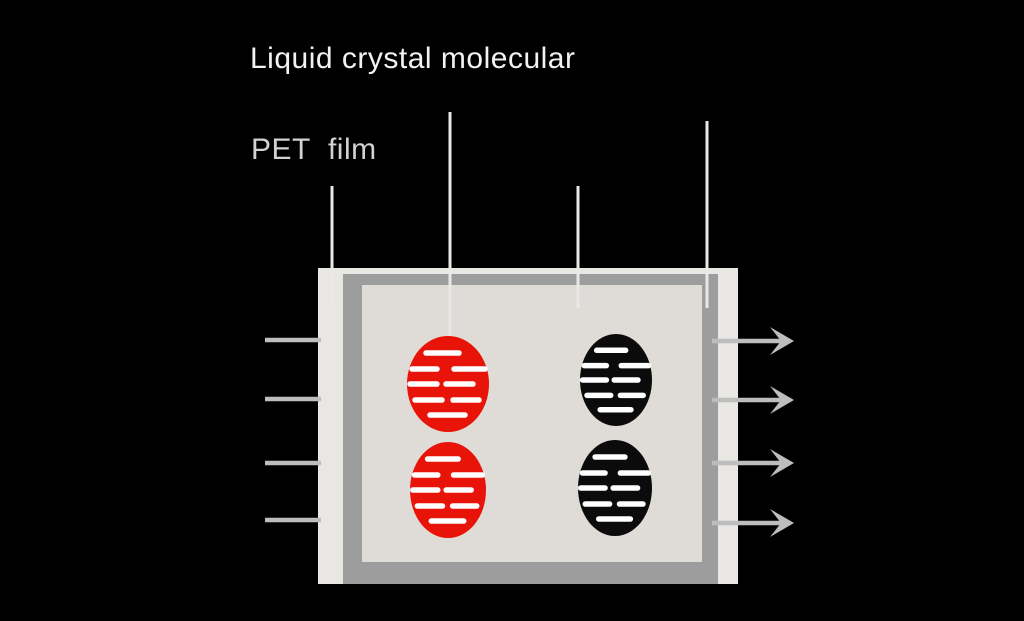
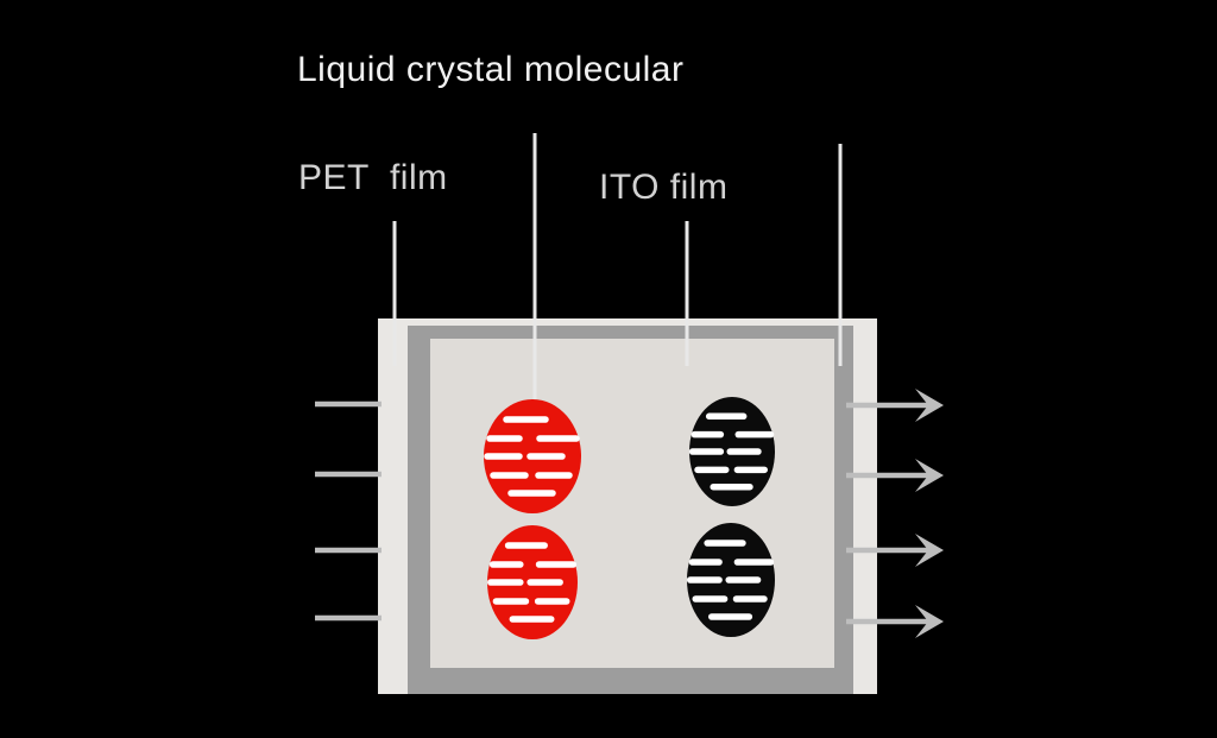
  Liquid crystal molecular
  PET film
+ ITO film
